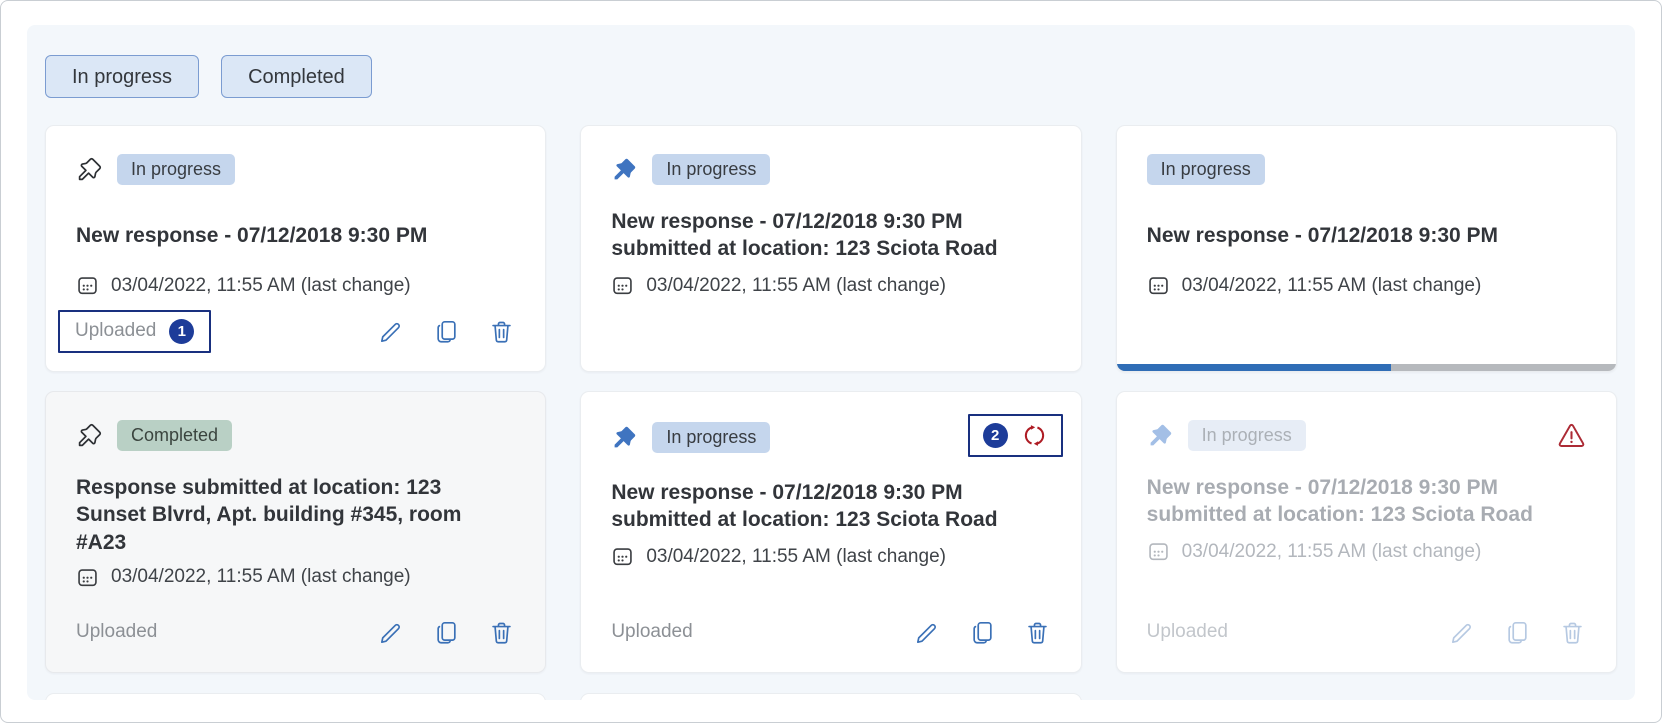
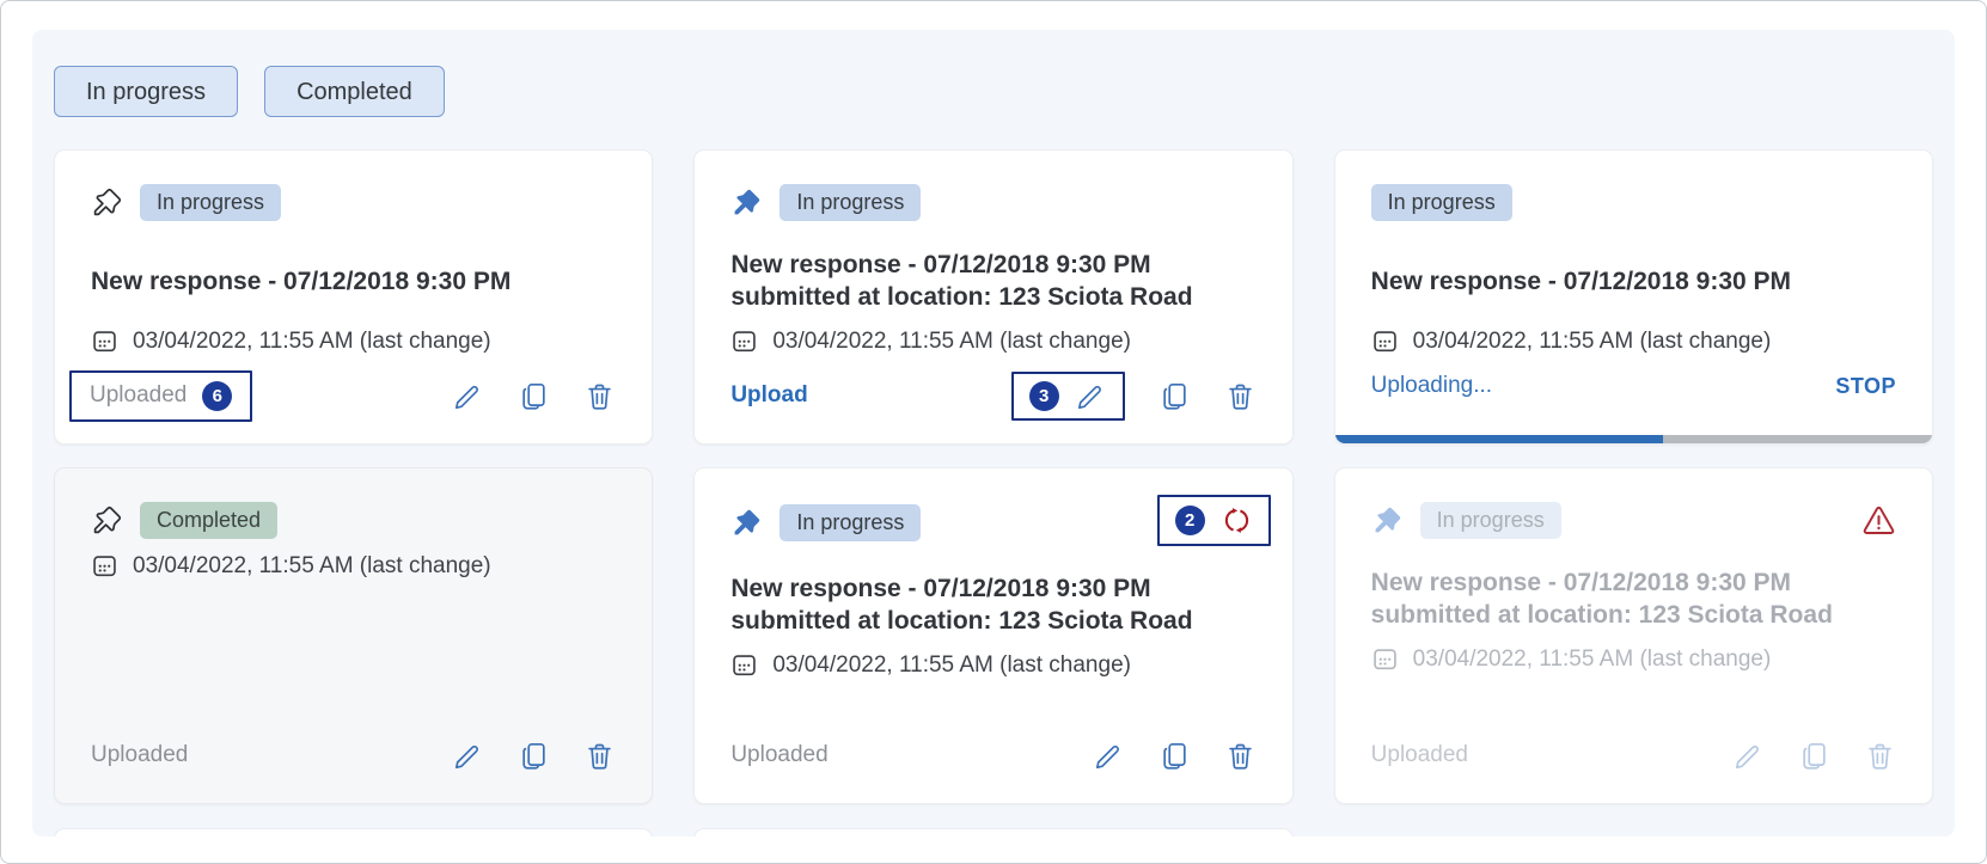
  In progress
  Completed
  In progress
  New response - 07/12/2018 9:30 PM
  03/04/2022, 11:55 AM (last change)
  Uploaded
- 1
+ 6
  In progress
  New response - 07/12/2018 9:30 PM submitted at location: 123 Sciota Road
  03/04/2022, 11:55 AM (last change)
+ Upload
+ 3
  In progress
  New response - 07/12/2018 9:30 PM
  03/04/2022, 11:55 AM (last change)
+ Uploading...
+ STOP
  Completed
- Response submitted at location: 123 Sunset Blvrd, Apt. building #345, room #A23
  03/04/2022, 11:55 AM (last change)
  Uploaded
  In progress
  2
  New response - 07/12/2018 9:30 PM submitted at location: 123 Sciota Road
  03/04/2022, 11:55 AM (last change)
  Uploaded
  In progress
  New response - 07/12/2018 9:30 PM submitted at location: 123 Sciota Road
  03/04/2022, 11:55 AM (last change)
  Uploaded
